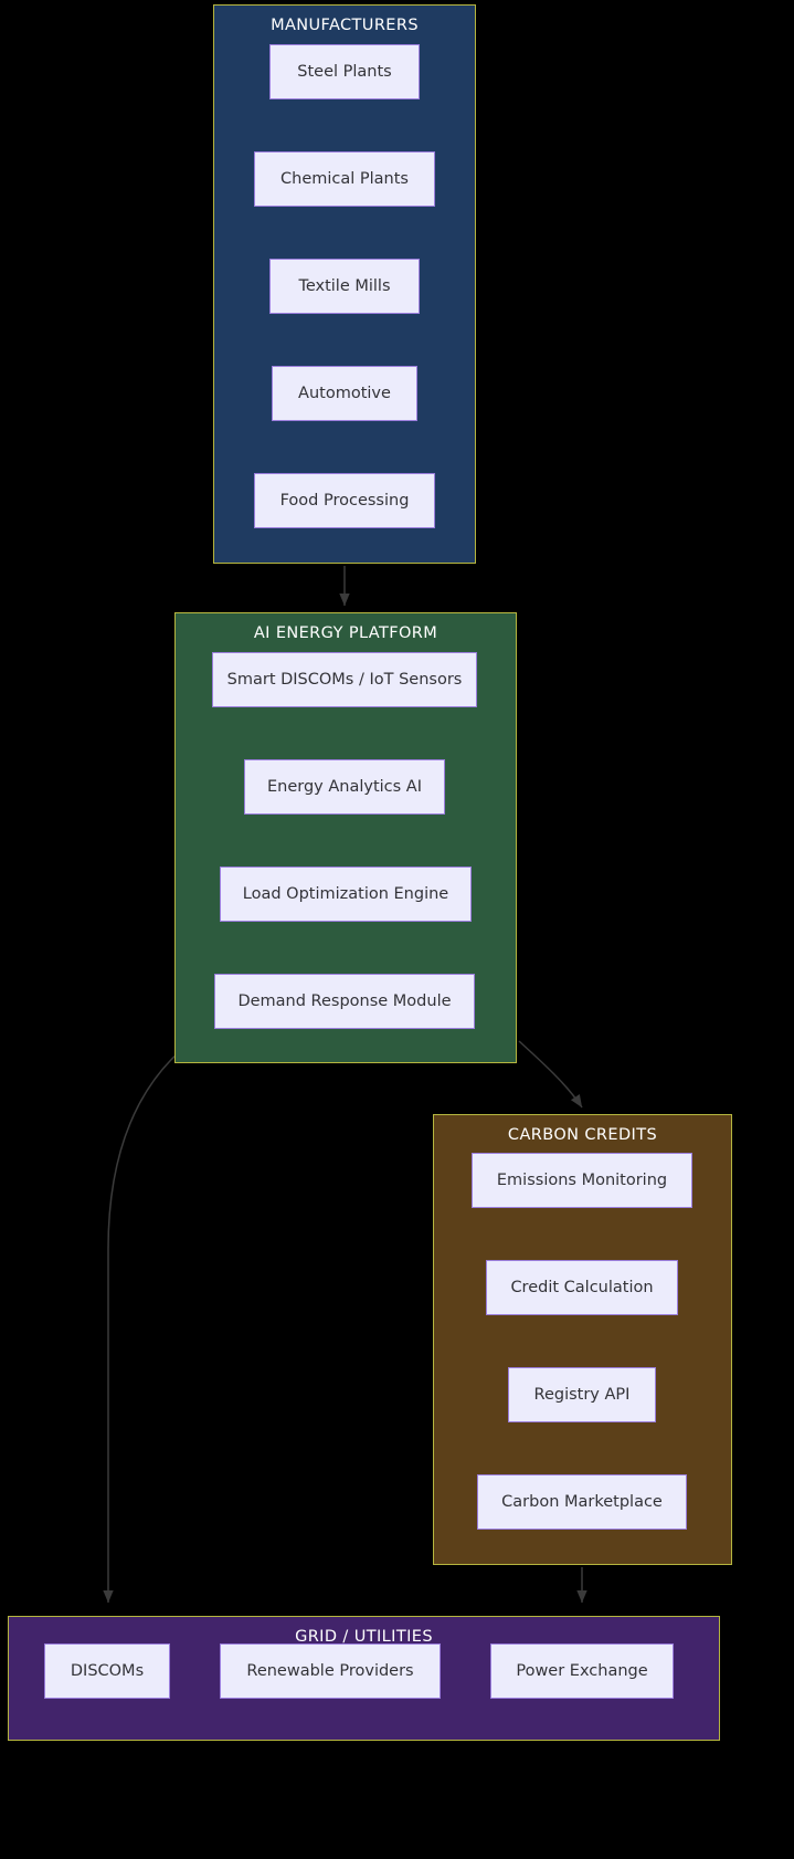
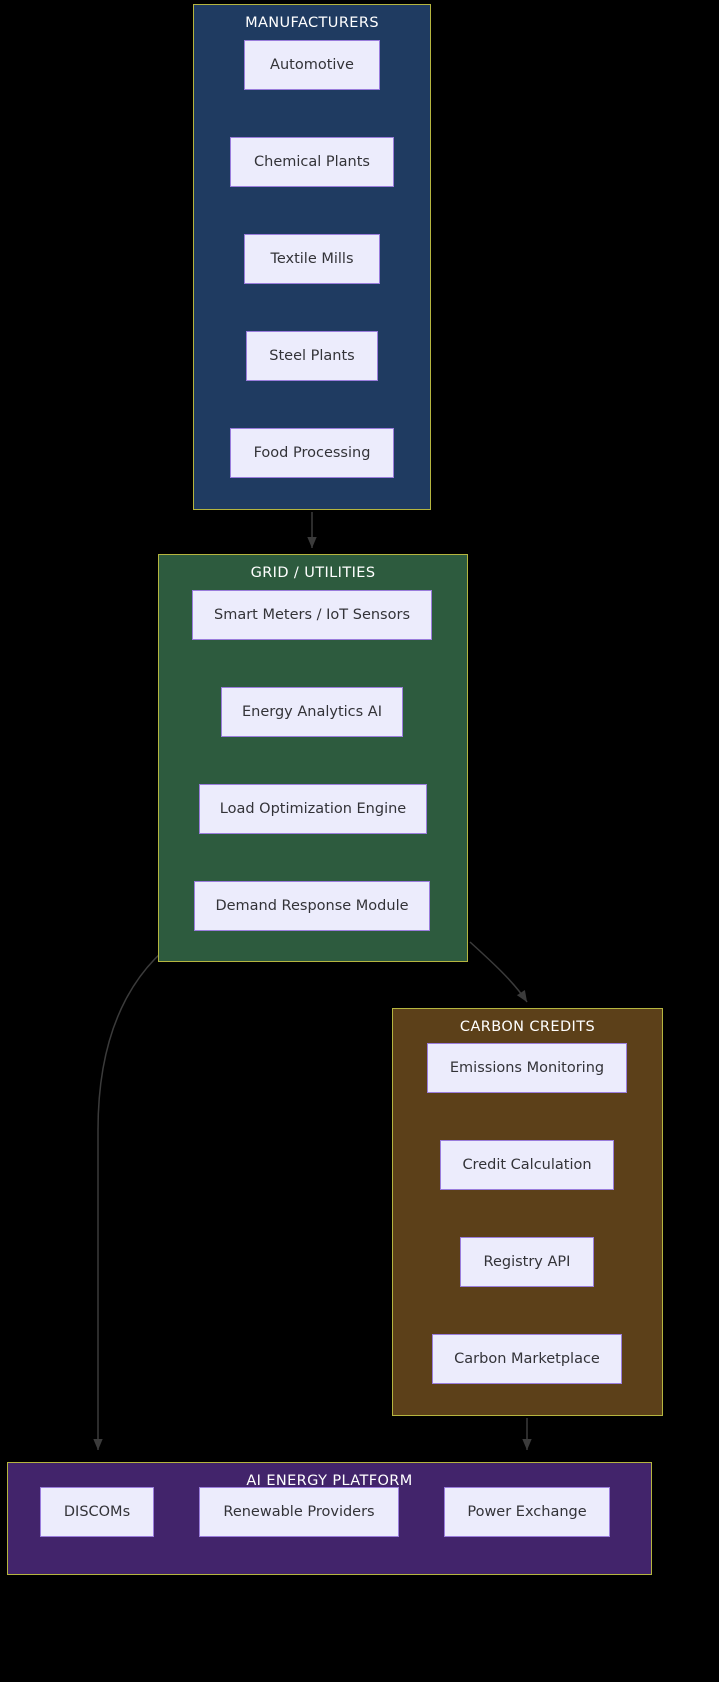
  MANUFACTURERS
- Steel Plants
+ Automotive
  Chemical Plants
  Textile Mills
- Automotive
+ Steel Plants
  Food Processing
- AI ENERGY PLATFORM
+ GRID / UTILITIES
- Smart DISCOMs / IoT Sensors
+ Smart Meters / IoT Sensors
  Energy Analytics AI
  Load Optimization Engine
  Demand Response Module
  CARBON CREDITS
  Emissions Monitoring
  Credit Calculation
  Registry API
  Carbon Marketplace
- GRID / UTILITIES
+ AI ENERGY PLATFORM
  DISCOMs
  Renewable Providers
  Power Exchange
